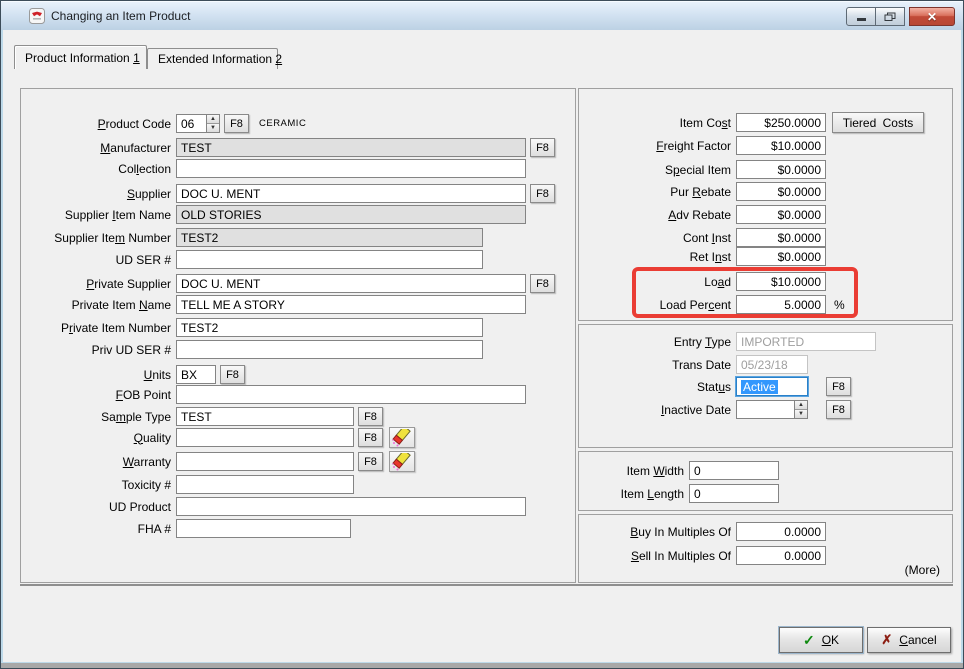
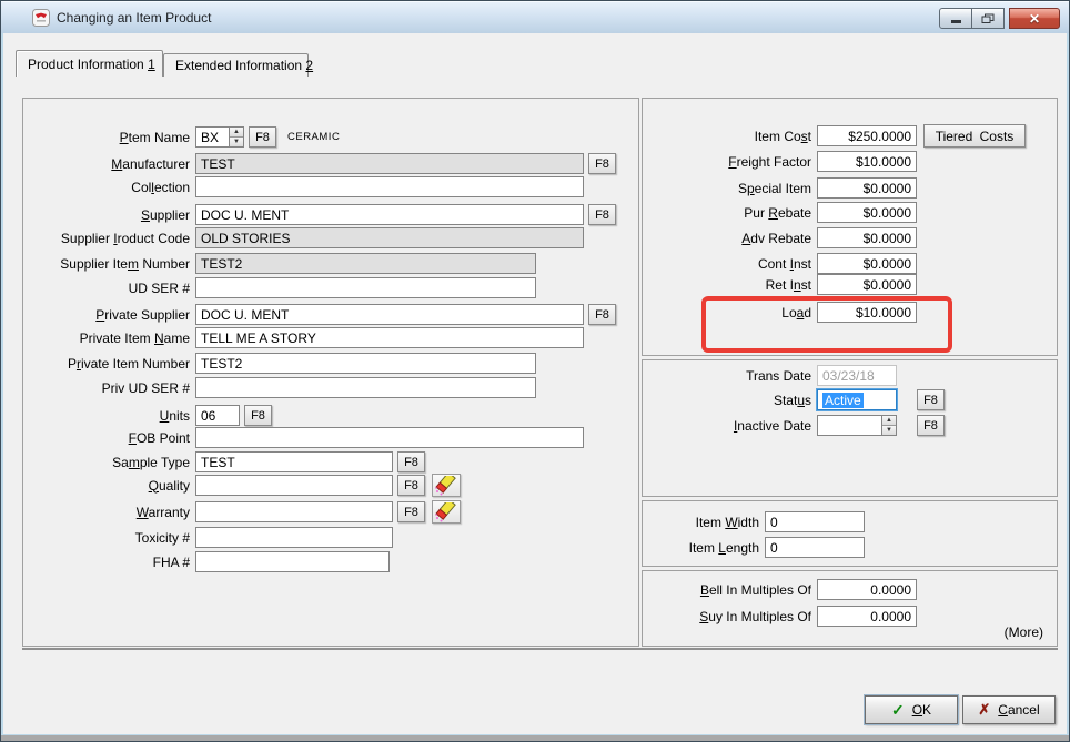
  Changing an Item Product
  ✕
  Product Information 1
  Extended Information 2
- Product Code
+ Ptem Name
- 06
+ BX
  F8
  CERAMIC
  Manufacturer
  TEST
  F8
  Collection
  Supplier
  DOC U. MENT
  F8
- Supplier Item Name
+ Supplier Iroduct Code
  OLD STORIES
  Supplier Item Number
  TEST2
  UD SER #
  Private Supplier
  DOC U. MENT
  F8
  Private Item Name
  TELL ME A STORY
  Private Item Number
  TEST2
  Priv UD SER #
  Units
- BX
+ 06
  F8
  FOB Point
  Sample Type
  TEST
  F8
  Quality
  F8
  Warranty
  F8
  Toxicity #
- UD Product
  FHA #
  Item Cost
  $250.0000
  Tiered Costs
  Freight Factor
  $10.0000
  Special Item
  $0.0000
  Pur Rebate
  $0.0000
  Adv Rebate
  $0.0000
  Cont Inst
  $0.0000
  Ret Inst
  $0.0000
  Load
  $10.0000
- Load Percent
- 5.0000
- %
- Entry Type
- IMPORTED
  Trans Date
- 05/23/18
+ 03/23/18
  Status
  Active
  F8
  Inactive Date
  F8
  Item Width
  0
  Item Length
  0
  (More)
- Buy In Multiples Of
+ Bell In Multiples Of
  0.0000
- Sell In Multiples Of
+ Suy In Multiples Of
  0.0000
  ✓
  OK
  ✗
  Cancel
